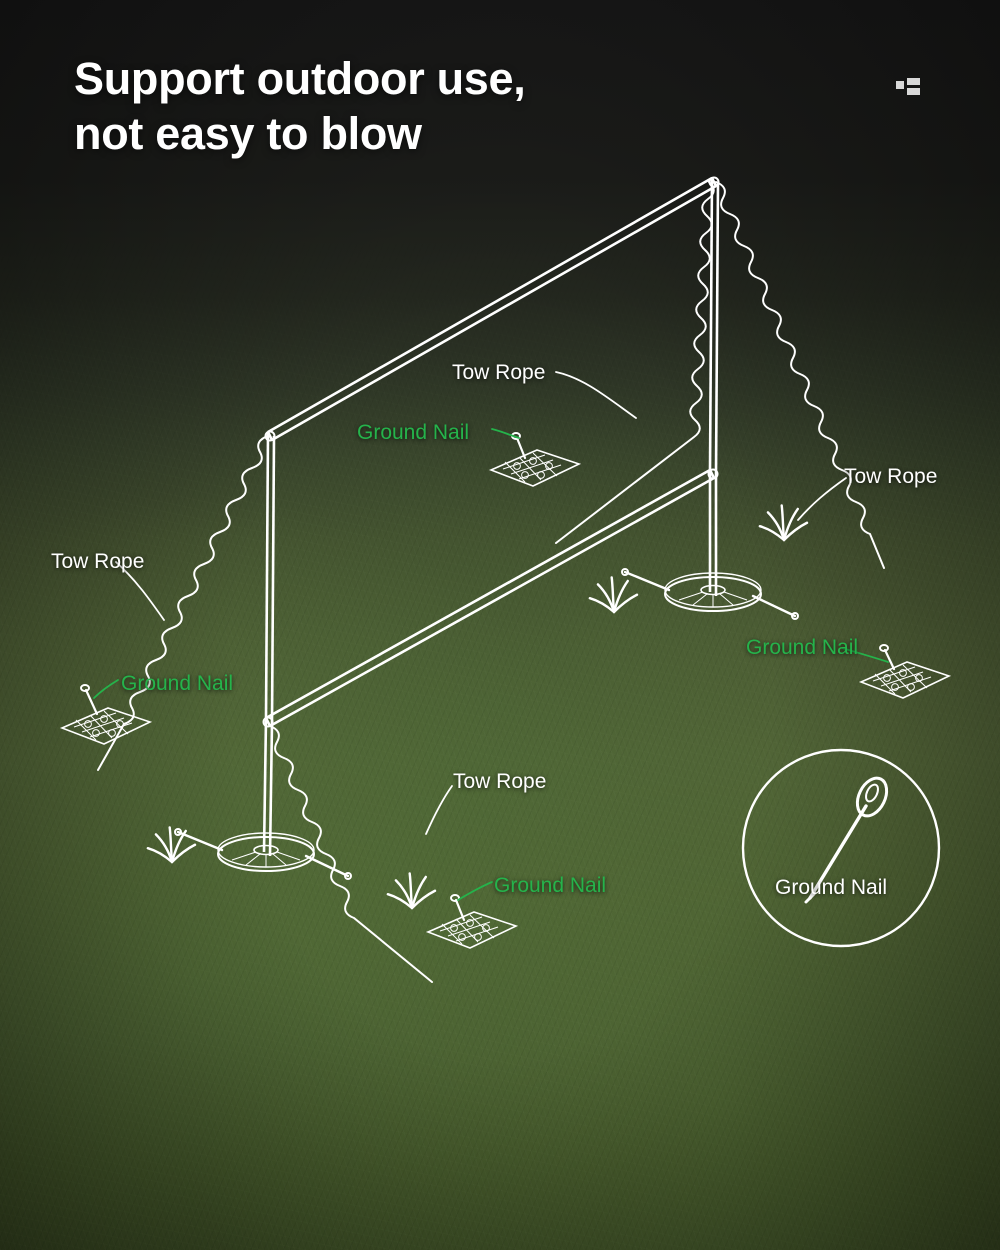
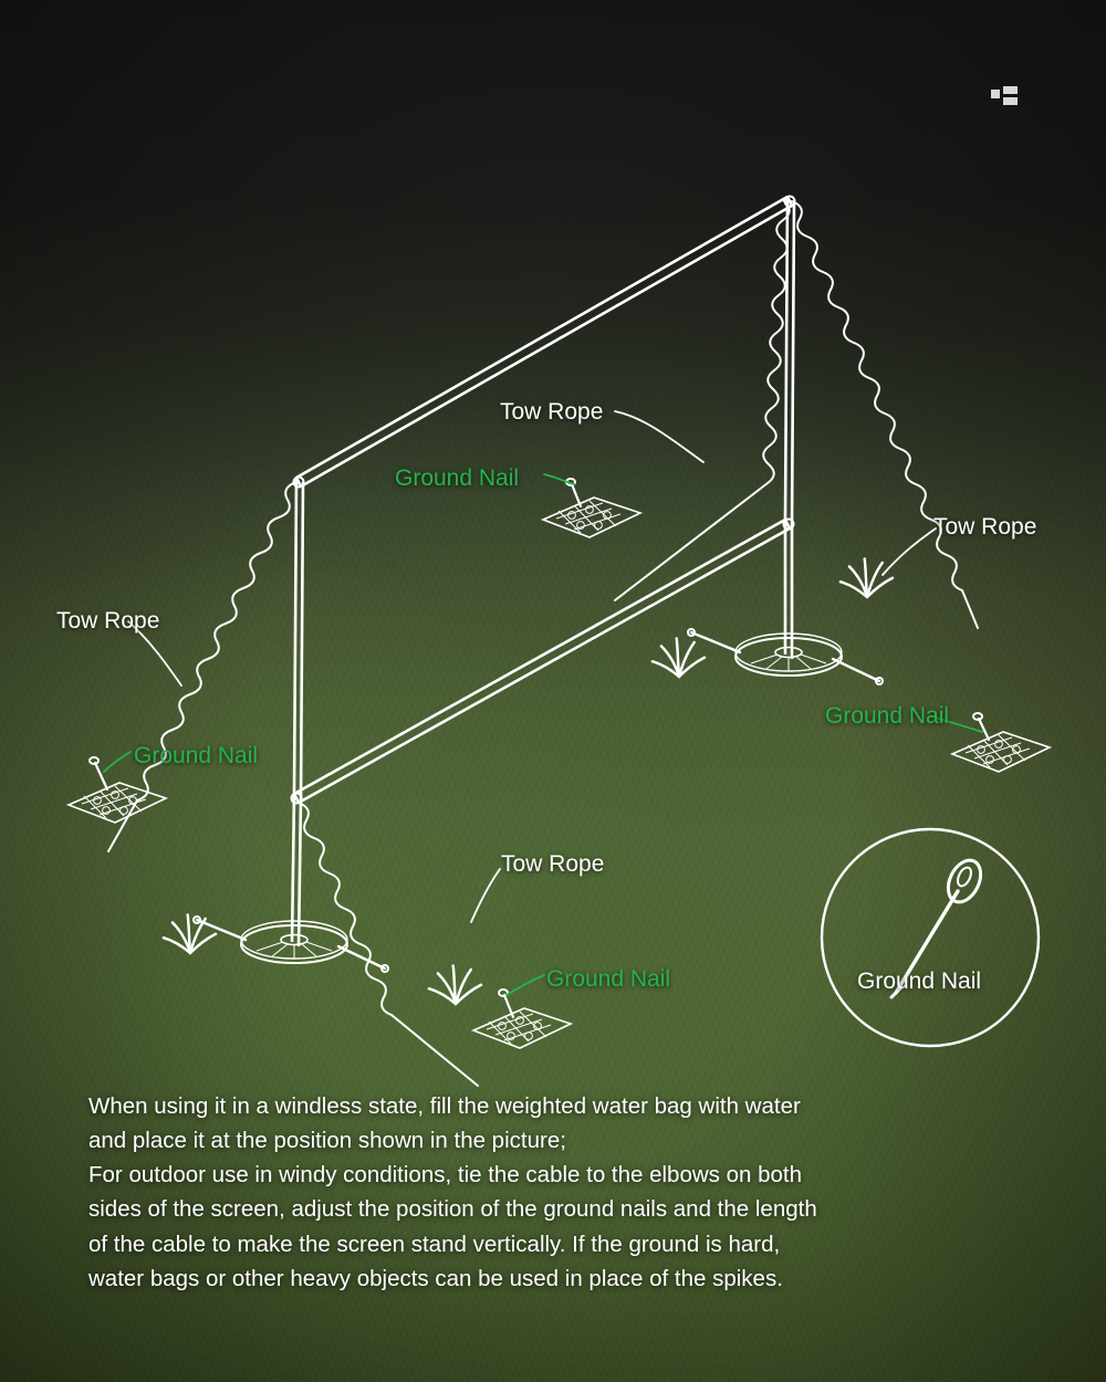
- Support outdoor use,
- not easy to blow
  Tow Rope
  Ground Nail
  Tow Rope
  Tow Rope
  Ground Nail
  Ground Nail
  Tow Rope
  Ground Nail
  Ground Nail
+ When using it in a windless state, fill the weighted water bag with water
+ and place it at the position shown in the picture;
+ For outdoor use in windy conditions, tie the cable to the elbows on both
+ sides of the screen, adjust the position of the ground nails and the length
+ of the cable to make the screen stand vertically. If the ground is hard,
+ water bags or other heavy objects can be used in place of the spikes.
